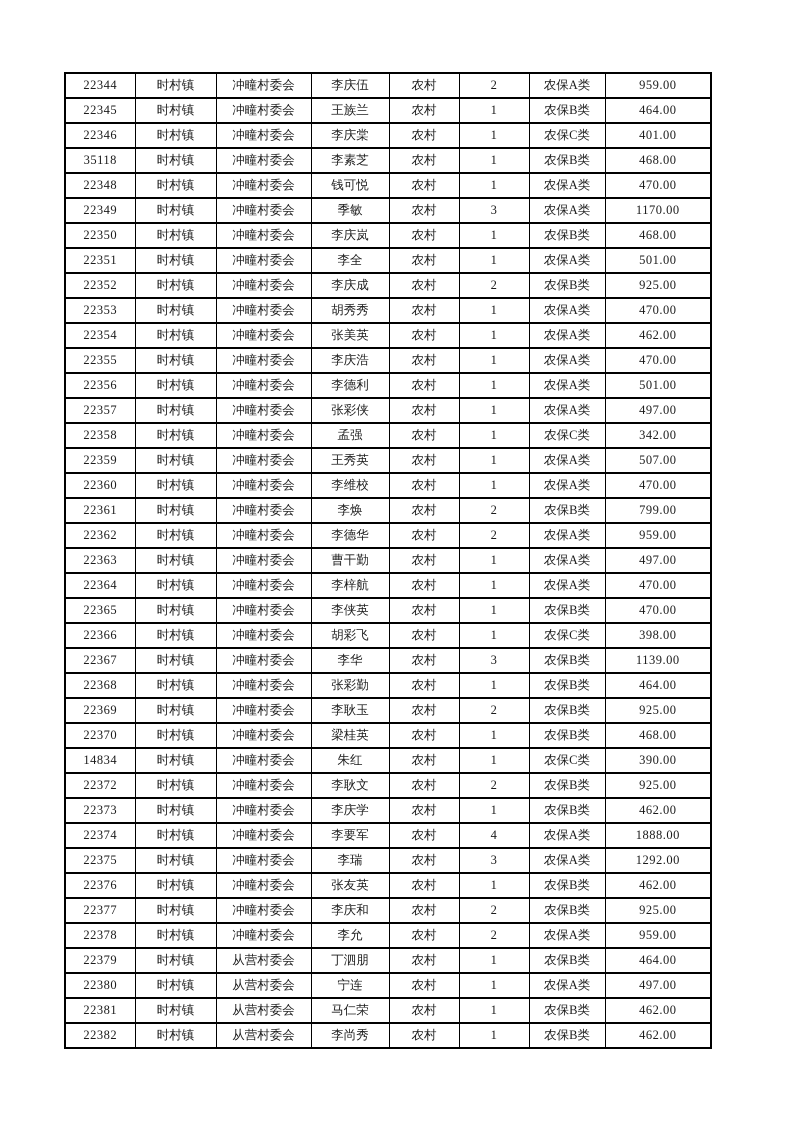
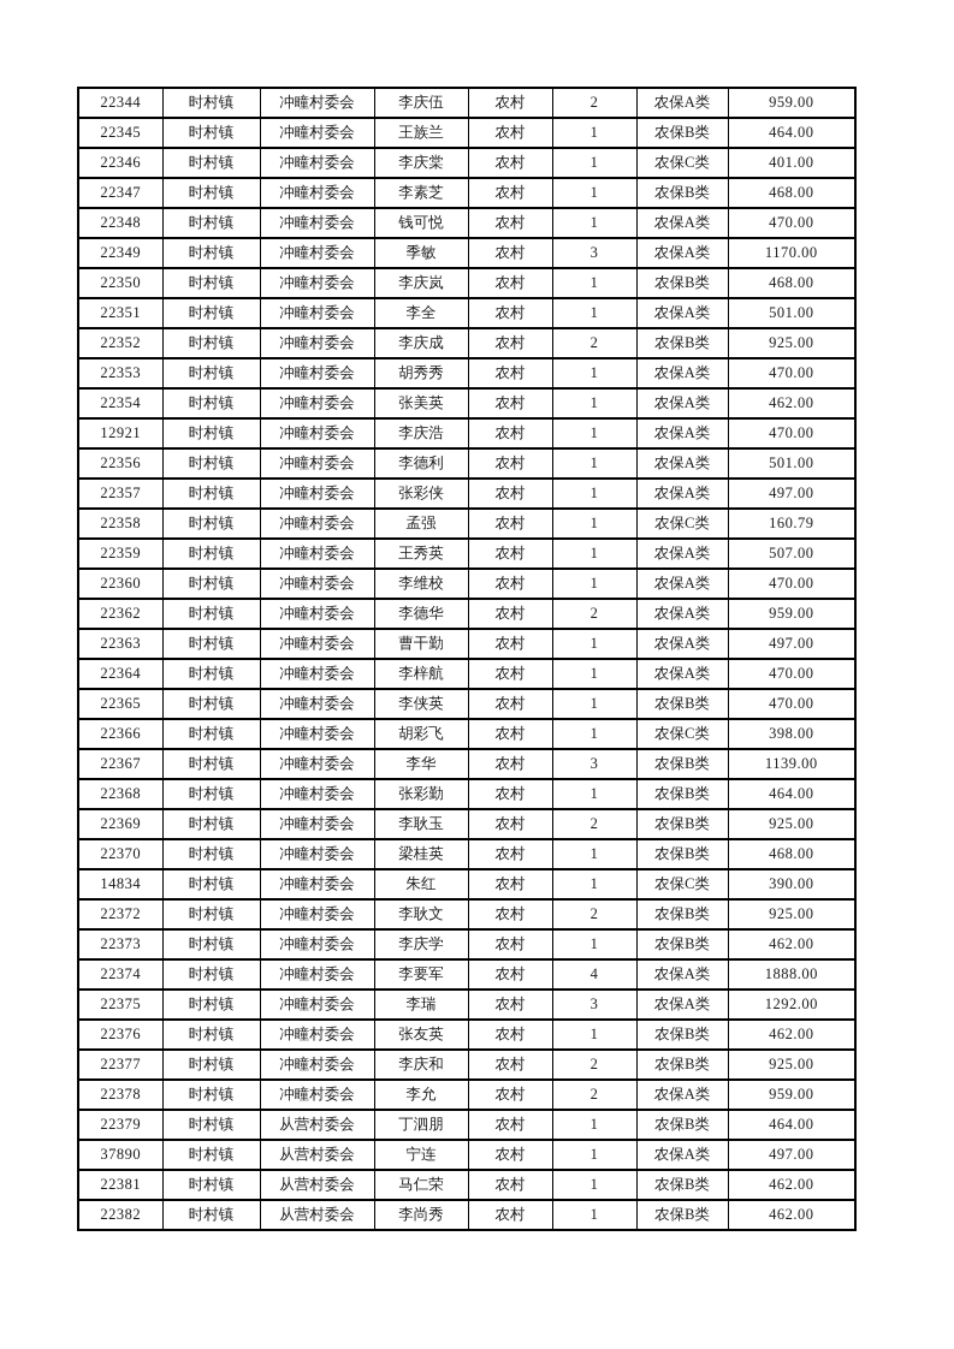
  22344	时村镇	冲疃村委会	李庆伍	农村	2	农保A类	959.00
  22345	时村镇	冲疃村委会	王族兰	农村	1	农保B类	464.00
  22346	时村镇	冲疃村委会	李庆棠	农村	1	农保C类	401.00
- 35118	时村镇	冲疃村委会	李素芝	农村	1	农保B类	468.00
+ 22347	时村镇	冲疃村委会	李素芝	农村	1	农保B类	468.00
  22348	时村镇	冲疃村委会	钱可悦	农村	1	农保A类	470.00
  22349	时村镇	冲疃村委会	季敏	农村	3	农保A类	1170.00
  22350	时村镇	冲疃村委会	李庆岚	农村	1	农保B类	468.00
  22351	时村镇	冲疃村委会	李全	农村	1	农保A类	501.00
  22352	时村镇	冲疃村委会	李庆成	农村	2	农保B类	925.00
  22353	时村镇	冲疃村委会	胡秀秀	农村	1	农保A类	470.00
  22354	时村镇	冲疃村委会	张美英	农村	1	农保A类	462.00
- 22355	时村镇	冲疃村委会	李庆浩	农村	1	农保A类	470.00
+ 12921	时村镇	冲疃村委会	李庆浩	农村	1	农保A类	470.00
  22356	时村镇	冲疃村委会	李德利	农村	1	农保A类	501.00
  22357	时村镇	冲疃村委会	张彩侠	农村	1	农保A类	497.00
- 22358	时村镇	冲疃村委会	孟强	农村	1	农保C类	342.00
+ 22358	时村镇	冲疃村委会	孟强	农村	1	农保C类	160.79
  22359	时村镇	冲疃村委会	王秀英	农村	1	农保A类	507.00
  22360	时村镇	冲疃村委会	李维校	农村	1	农保A类	470.00
- 22361	时村镇	冲疃村委会	李焕	农村	2	农保B类	799.00
  22362	时村镇	冲疃村委会	李德华	农村	2	农保A类	959.00
  22363	时村镇	冲疃村委会	曹干勤	农村	1	农保A类	497.00
  22364	时村镇	冲疃村委会	李梓航	农村	1	农保A类	470.00
  22365	时村镇	冲疃村委会	李侠英	农村	1	农保B类	470.00
  22366	时村镇	冲疃村委会	胡彩飞	农村	1	农保C类	398.00
  22367	时村镇	冲疃村委会	李华	农村	3	农保B类	1139.00
  22368	时村镇	冲疃村委会	张彩勤	农村	1	农保B类	464.00
  22369	时村镇	冲疃村委会	李耿玉	农村	2	农保B类	925.00
  22370	时村镇	冲疃村委会	梁桂英	农村	1	农保B类	468.00
  14834	时村镇	冲疃村委会	朱红	农村	1	农保C类	390.00
  22372	时村镇	冲疃村委会	李耿文	农村	2	农保B类	925.00
  22373	时村镇	冲疃村委会	李庆学	农村	1	农保B类	462.00
  22374	时村镇	冲疃村委会	李要军	农村	4	农保A类	1888.00
  22375	时村镇	冲疃村委会	李瑞	农村	3	农保A类	1292.00
  22376	时村镇	冲疃村委会	张友英	农村	1	农保B类	462.00
  22377	时村镇	冲疃村委会	李庆和	农村	2	农保B类	925.00
  22378	时村镇	冲疃村委会	李允	农村	2	农保A类	959.00
  22379	时村镇	从营村委会	丁泗朋	农村	1	农保B类	464.00
- 22380	时村镇	从营村委会	宁连	农村	1	农保A类	497.00
+ 37890	时村镇	从营村委会	宁连	农村	1	农保A类	497.00
  22381	时村镇	从营村委会	马仁荣	农村	1	农保B类	462.00
  22382	时村镇	从营村委会	李尚秀	农村	1	农保B类	462.00
